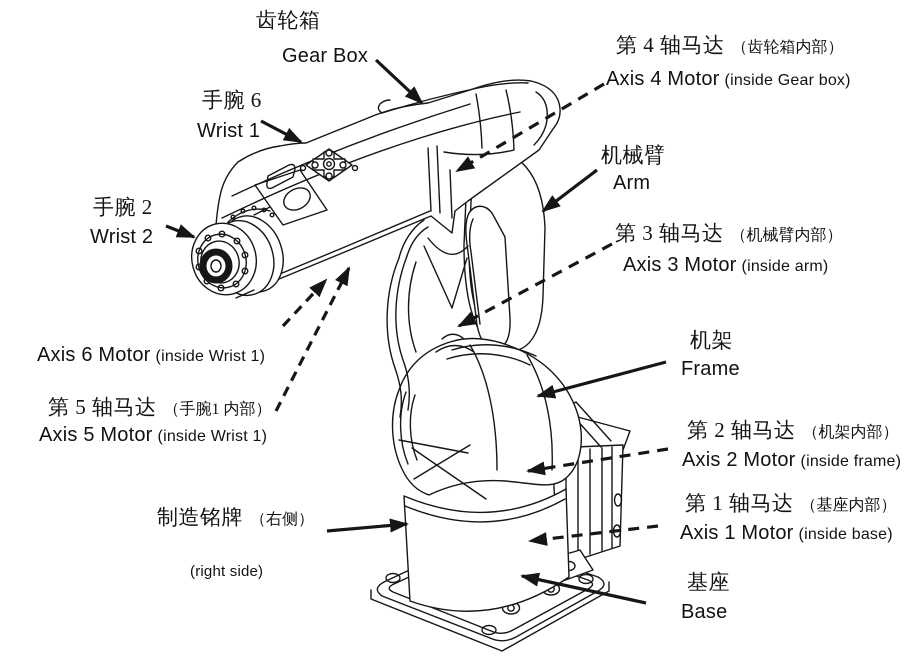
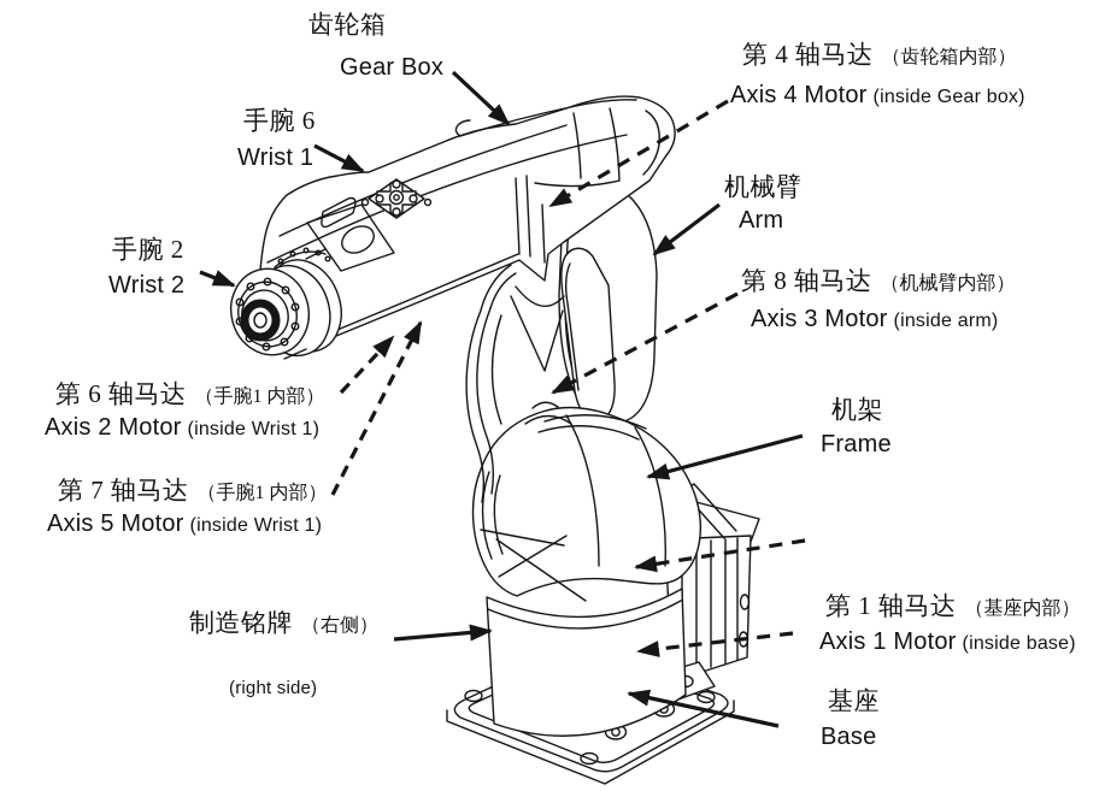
  齿轮箱
  Gear Box
  手腕 6
  Wrist 1
  手腕 2
  Wrist 2
+ 第 6 轴马达 （手腕1 内部）
- Axis 6 Motor (inside Wrist 1)
+ Axis 2 Motor (inside Wrist 1)
- 第 5 轴马达 （手腕1 内部）
+ 第 7 轴马达 （手腕1 内部）
  Axis 5 Motor (inside Wrist 1)
  制造铭牌 （右侧）
  (right side)
  第 4 轴马达 （齿轮箱内部）
  Axis 4 Motor (inside Gear box)
  机械臂
  Arm
- 第 3 轴马达 （机械臂内部）
+ 第 8 轴马达 （机械臂内部）
  Axis 3 Motor (inside arm)
  机架
  Frame
- 第 2 轴马达 （机架内部）
- Axis 2 Motor (inside frame)
  第 1 轴马达 （基座内部）
  Axis 1 Motor (inside base)
  基座
  Base
